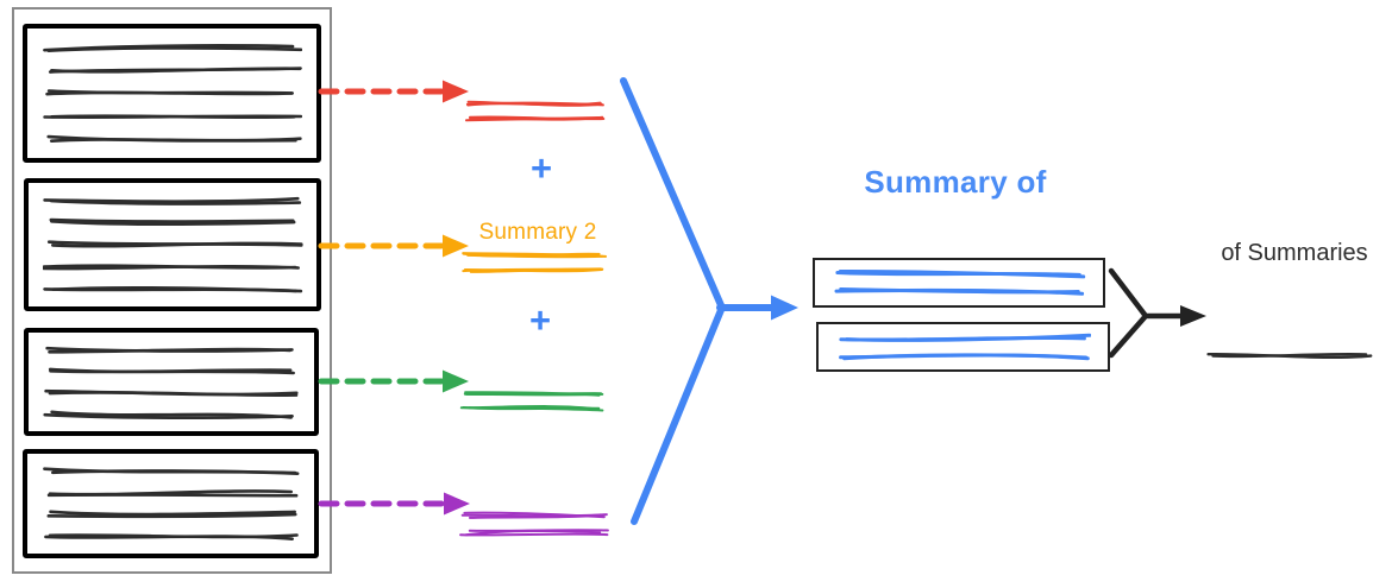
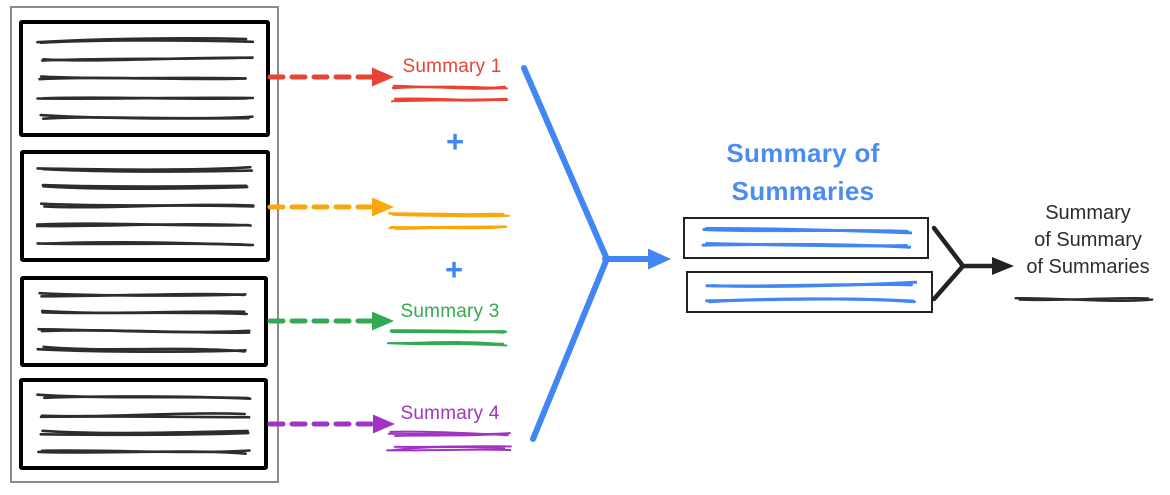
+ Summary 1
  +
- Summary 2
  +
+ Summary 3
+ Summary 4
  Summary of
+ Summaries
+ Summary
+ of Summary
  of Summaries
